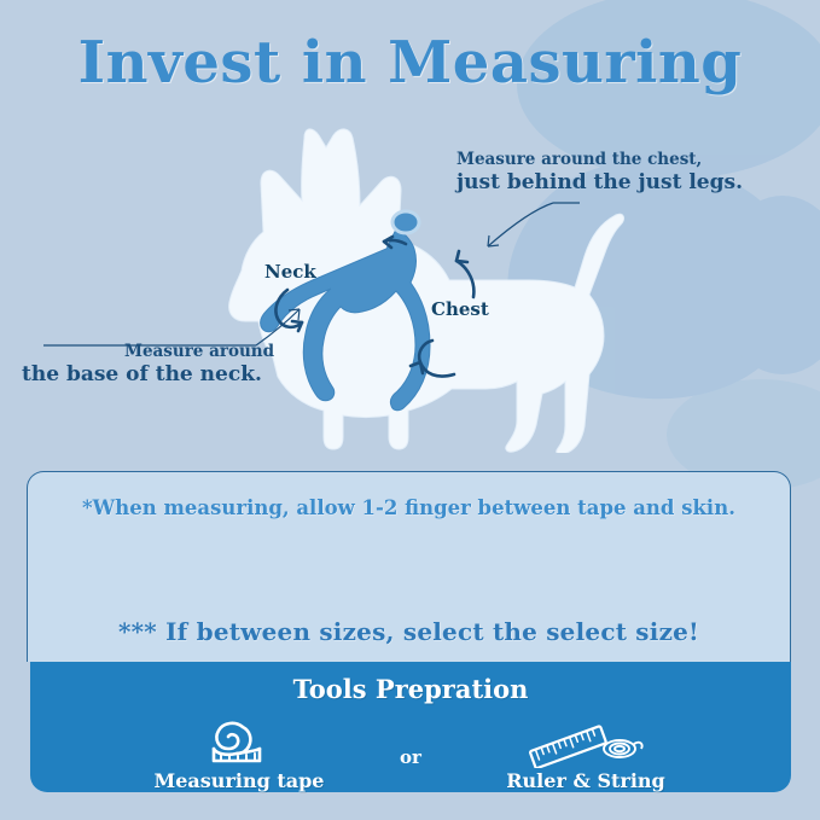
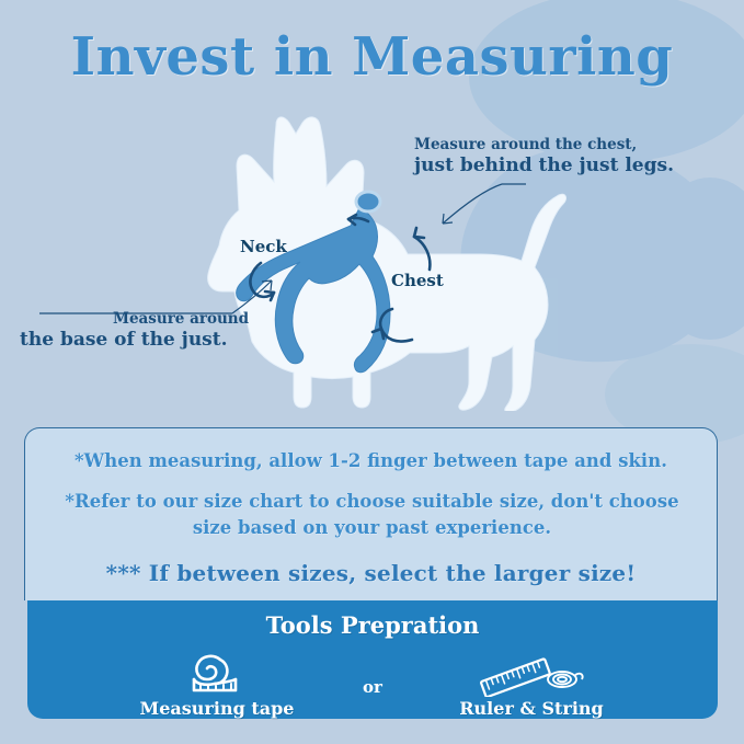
  Invest in Measuring
  Measure around the chest,
  just behind the just legs.
  Measure around
- the base of the neck.
+ the base of the just.
  Neck
  Chest
  *When measuring, allow 1-2 finger between tape and skin.
+ *Refer to our size chart to choose suitable size, don't choose size based on your past experience.
- *** If between sizes, select the select size!
+ *** If between sizes, select the larger size!
  Tools Prepration
  or
  Measuring tape
  Ruler & String
